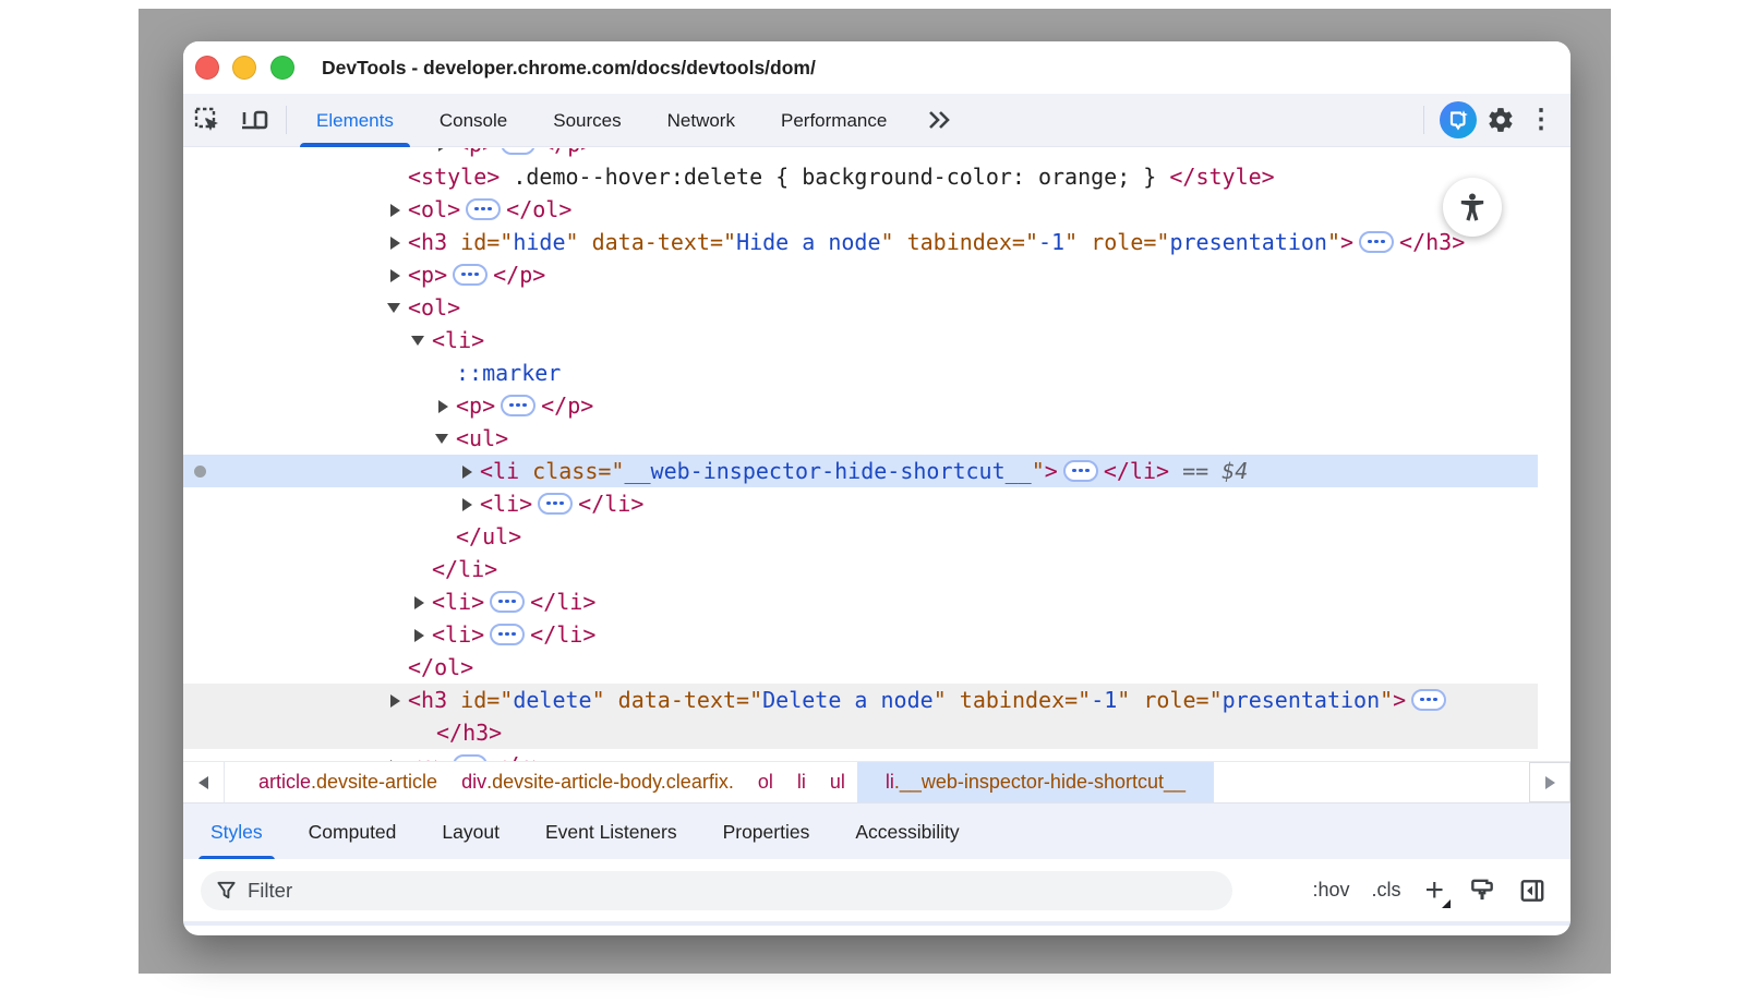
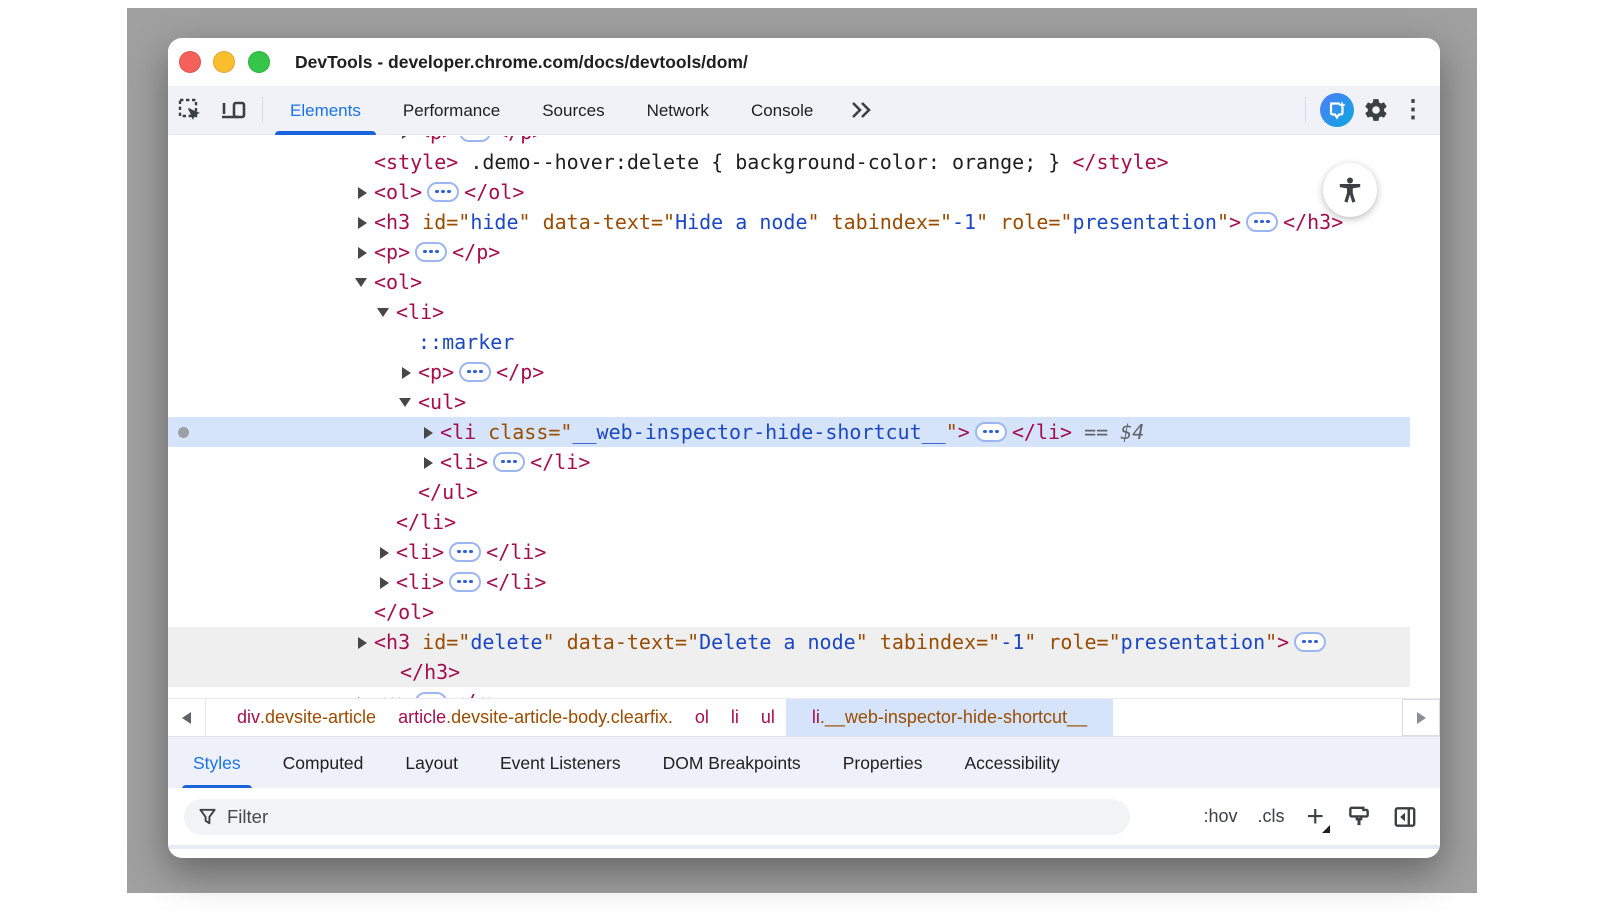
  DevTools - developer.chrome.com/docs/devtools/dom/
  Elements
- Console
+ Performance
  Sources
  Network
- Performance
+ Console
  ⋮
  <style> .demo--hover:delete { background-color: orange; } </style>
  <ol> </ol>
  <h3 id="hide" data-text="Hide a node" tabindex="-1" role="presentation"> </h3>
  <p> </p>
  <ol>
  <li>
  ::marker
  <p> </p>
  <ul>
  <li class="__web-inspector-hide-shortcut__"> </li> == $4
  <li> </li>
  </ul>
  </li>
  <li> </li>
  <li> </li>
  </ol>
  <h3 id="delete" data-text="Delete a node" tabindex="-1" role="presentation">
  </h3>
- article
+ div
  .devsite-article
- div
+ article
  .devsite-article-body.clearfix.
  ol
  li
  ul
  li
  .__web-inspector-hide-shortcut__
  Styles
  Computed
  Layout
  Event Listeners
+ DOM Breakpoints
  Properties
  Accessibility
  Filter
  :hov
  .cls
  +
